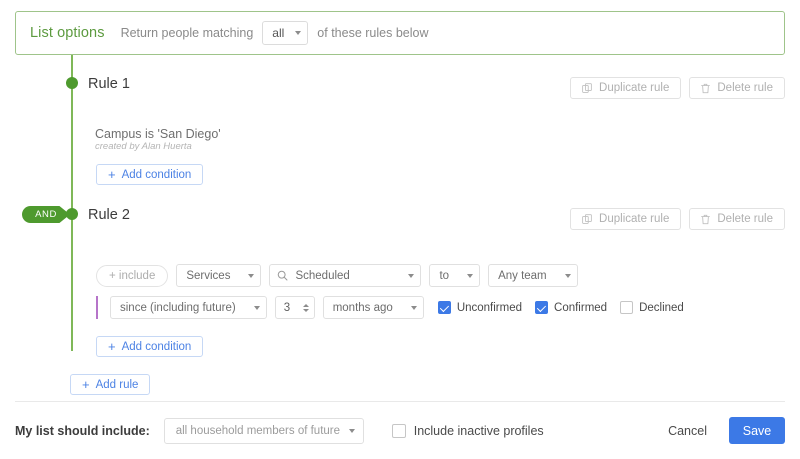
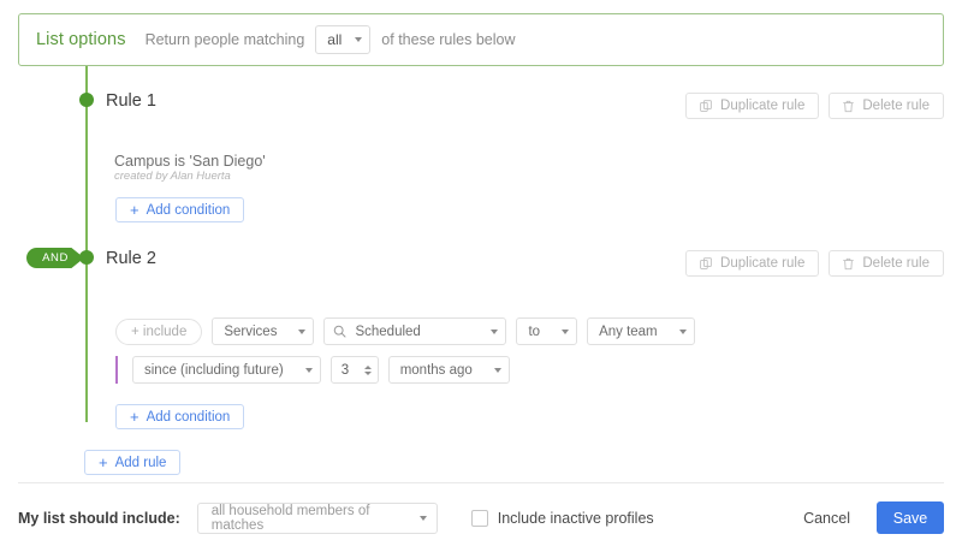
  List options
  Return people matching
  all
  of these rules below
  AND
  Rule 1
  Duplicate rule
  Delete rule
  Campus is 'San Diego'
  created by Alan Huerta
  +
  Add condition
  Rule 2
  Duplicate rule
  Delete rule
  + include
  Services
  Scheduled
  to
  Any team
  since (including future)
  3
  months ago
- Unconfirmed
- Confirmed
- Declined
  +
  Add condition
  +
  Add rule
  My list should include:
- all household members of future
+ all household members of matches
  Include inactive profiles
  Cancel
  Save
